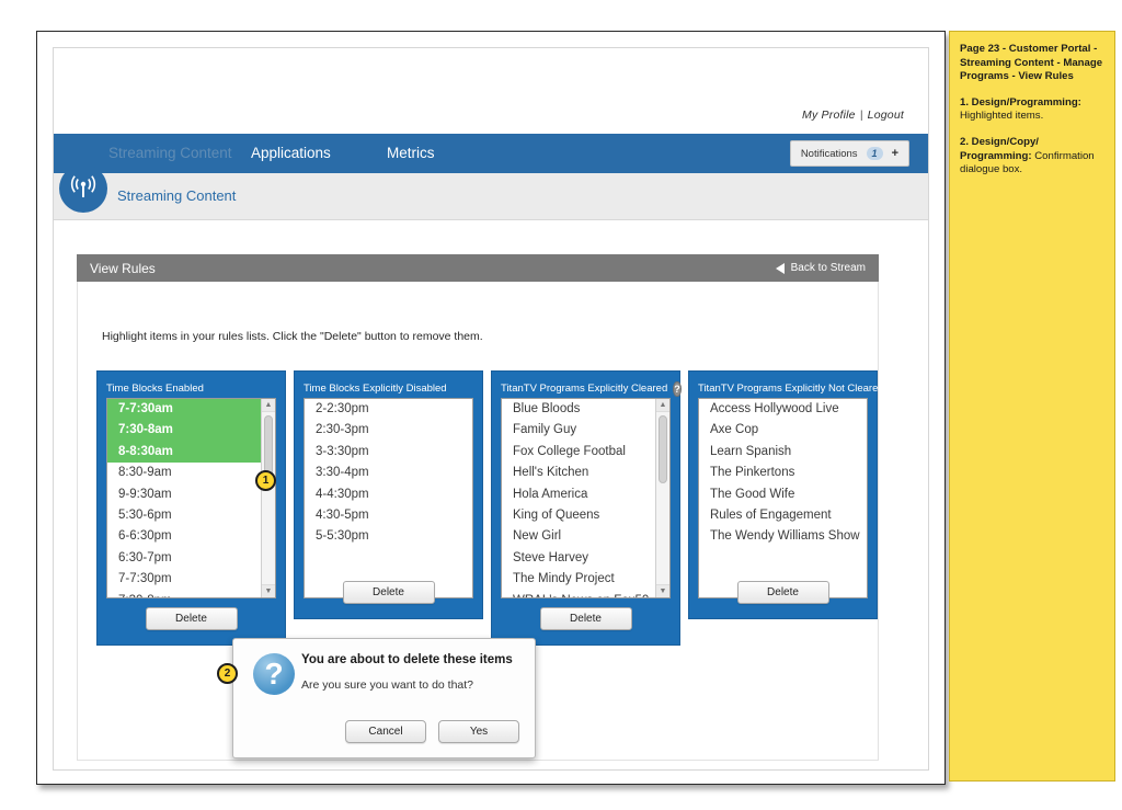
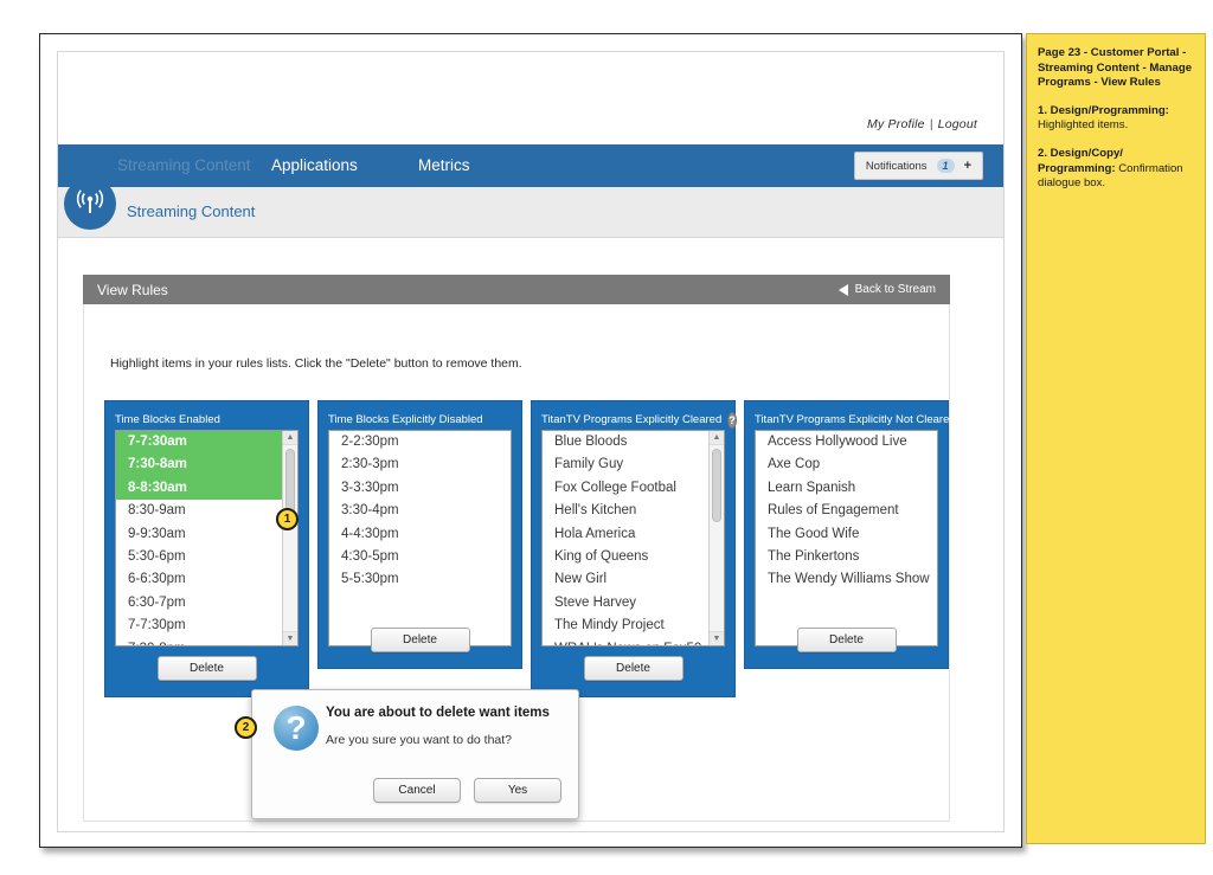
  My Profile | Logout
  Streaming Content
  Applications
  Metrics
  Notifications
  1
  +
  Streaming Content
  View Rules
  Back to Stream
  Highlight items in your rules lists. Click the "Delete" button to remove them.
  Time Blocks Enabled
  7-7:30am
  7:30-8am
  8-8:30am
  8:30-9am
  9-9:30am
  5:30-6pm
  6-6:30pm
  6:30-7pm
  7-7:30pm
  Delete
  Time Blocks Explicitly Disabled
  2-2:30pm
  2:30-3pm
  3-3:30pm
  3:30-4pm
  4-4:30pm
  4:30-5pm
  5-5:30pm
  Delete
  TitanTV Programs Explicitly Cleared
  ?
  Blue Bloods
  Family Guy
  Fox College Footbal
  Hell's Kitchen
  Hola America
  King of Queens
  New Girl
  Steve Harvey
  The Mindy Project
  Delete
  TitanTV Programs Explicitly Not Cleared
  Access Hollywood Live
  Axe Cop
  Learn Spanish
- The Pinkertons
+ Rules of Engagement
  The Good Wife
- Rules of Engagement
+ The Pinkertons
  The Wendy Williams Show
  Delete
  ?
- You are about to delete these items
+ You are about to delete want items
  Are you sure you want to do that?
  Cancel
  Yes
  1
  2
  Page 23 - Customer Portal - Streaming Content - Manage Programs - View Rules
  1. Design/Programming: Highlighted items.
  2. Design/Copy/ Programming: Confirmation dialogue box.
